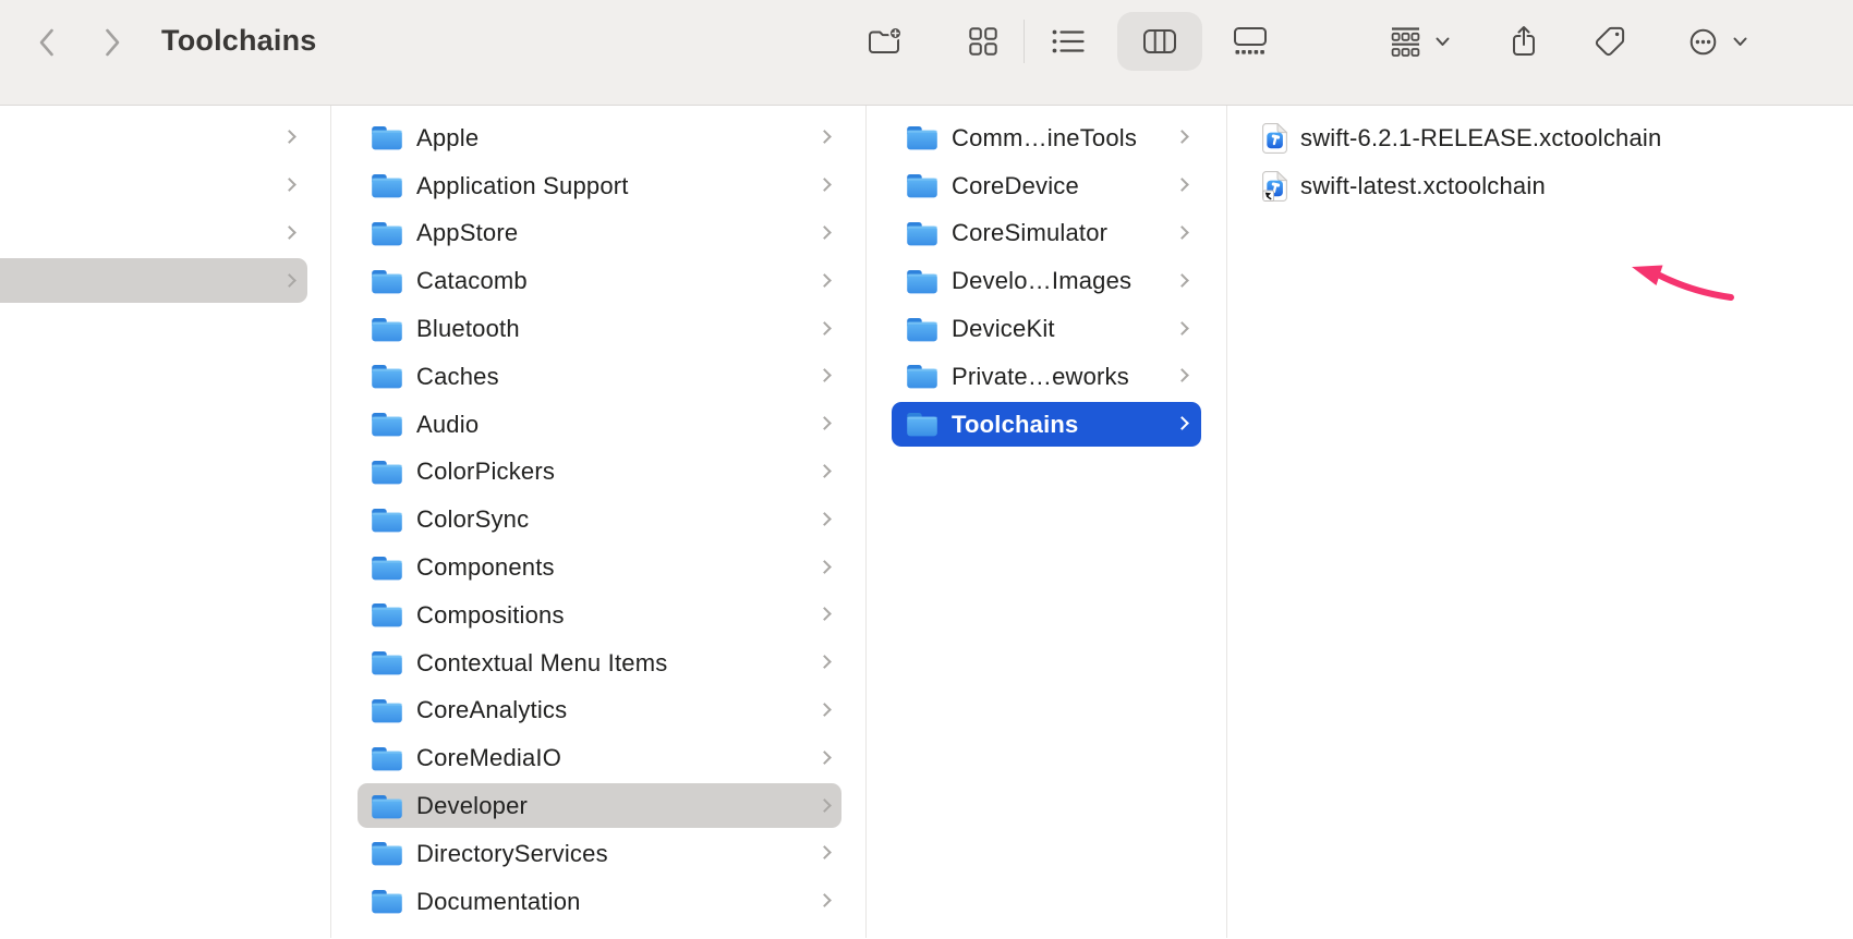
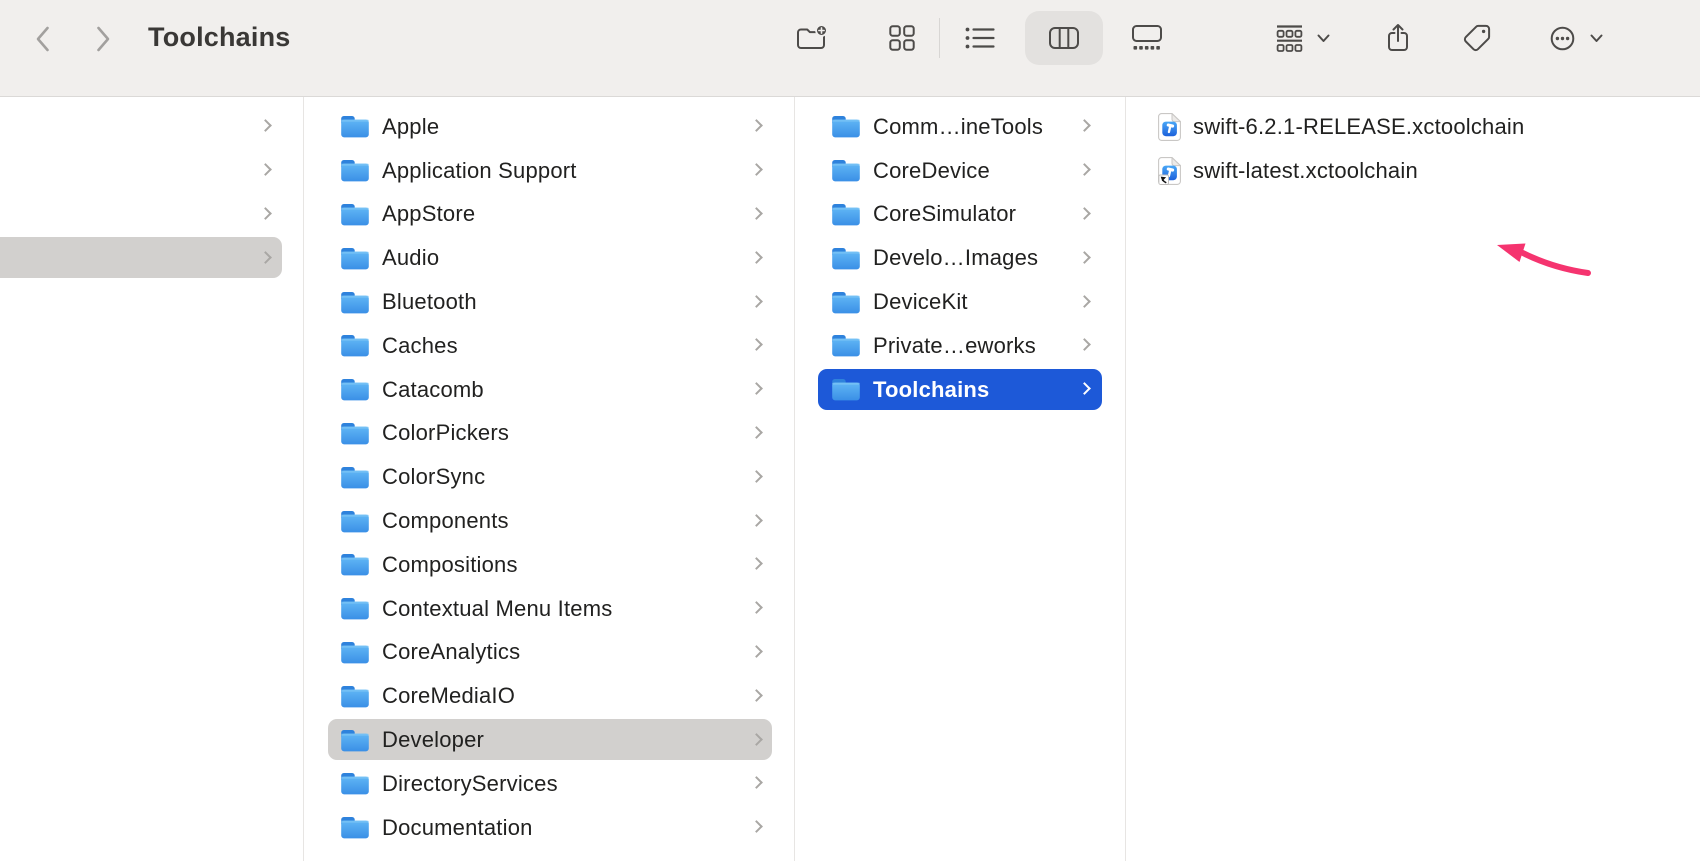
  Toolchains
  Apple
  Application Support
  AppStore
- Catacomb
+ Audio
  Bluetooth
  Caches
- Audio
+ Catacomb
  ColorPickers
  ColorSync
  Components
  Compositions
  Contextual Menu Items
  CoreAnalytics
  CoreMediaIO
  Developer
  DirectoryServices
  Documentation
  Comm…ineTools
  CoreDevice
  CoreSimulator
  Develo…Images
  DeviceKit
  Private…eworks
  Toolchains
  swift-6.2.1-RELEASE.xctoolchain
  swift-latest.xctoolchain
